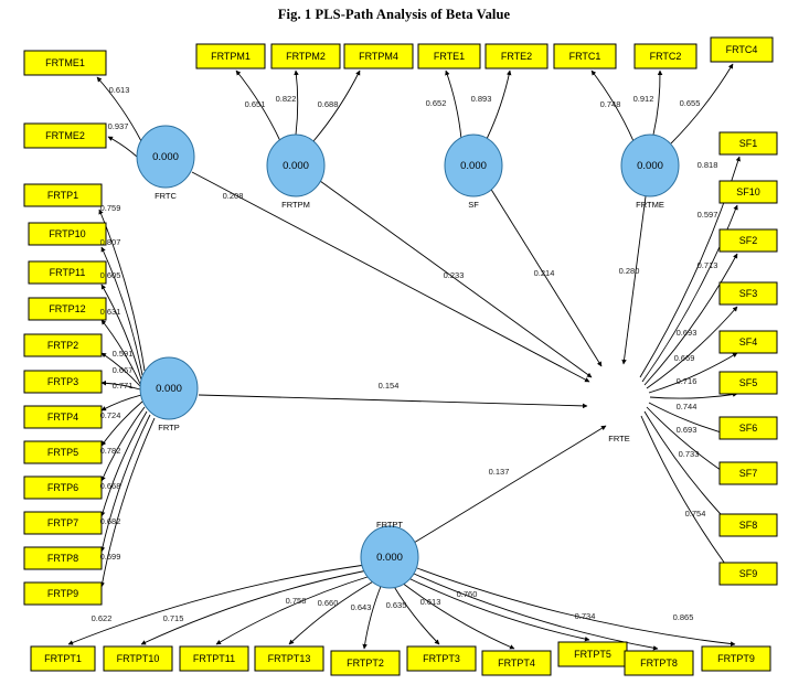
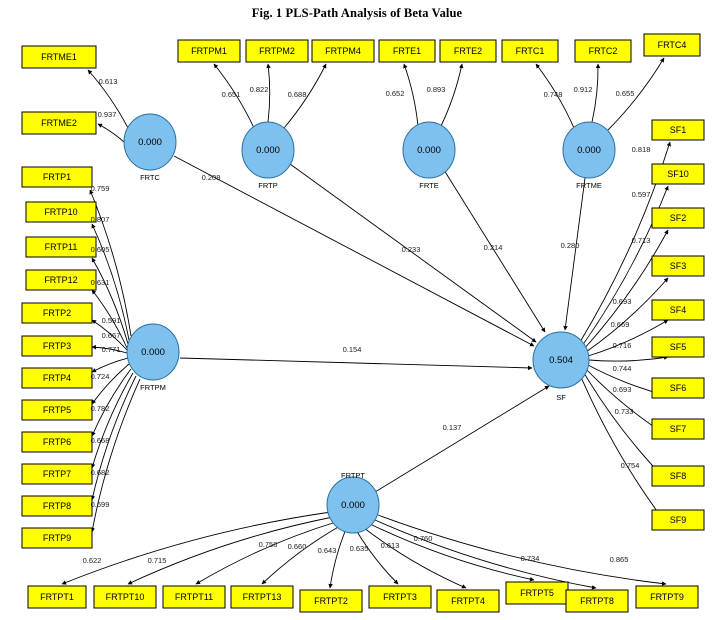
  Fig. 1 PLS-Path Analysis of Beta Value
  FRTME1
  FRTME2
  FRTPM1
  FRTPM2
  FRTPM4
  FRTE1
  FRTE2
  FRTC1
  FRTC2
  FRTC4
  FRTP1
  FRTP10
  FRTP11
  FRTP12
  FRTP2
  FRTP3
  FRTP4
  FRTP5
  FRTP6
  FRTP7
  FRTP8
  FRTP9
  SF1
  SF10
  SF2
  SF3
  SF4
  SF5
  SF6
  SF7
  SF8
  SF9
  FRTPT1
  FRTPT10
  FRTPT11
  FRTPT13
  FRTPT2
  FRTPT3
  FRTPT4
  FRTPT5
  FRTPT8
  FRTPT9
  0.000
  FRTC
  0.000
- FRTPM
+ FRTP
  0.000
- SF
+ FRTE
  0.000
  FRTME
  0.000
- FRTP
+ FRTPM
  0.000
  FRTPT
+ 0.504
- FRTE
+ SF
  0.613
  0.937
  0.651
  0.822
  0.688
  0.652
  0.893
  0.748
  0.912
  0.655
  0.759
  0.807
  0.605
  0.631
  0.591
  0.667
  0.771
  0.724
  0.782
  0.668
  0.682
  0.699
  0.818
  0.597
  0.713
  0.693
  0.669
  0.716
  0.744
  0.693
  0.733
  0.754
  0.622
  0.715
  0.758
  0.660
  0.643
  0.635
  0.613
  0.760
  0.734
  0.865
  0.208
  0.233
  0.214
  0.280
  0.154
  0.137
